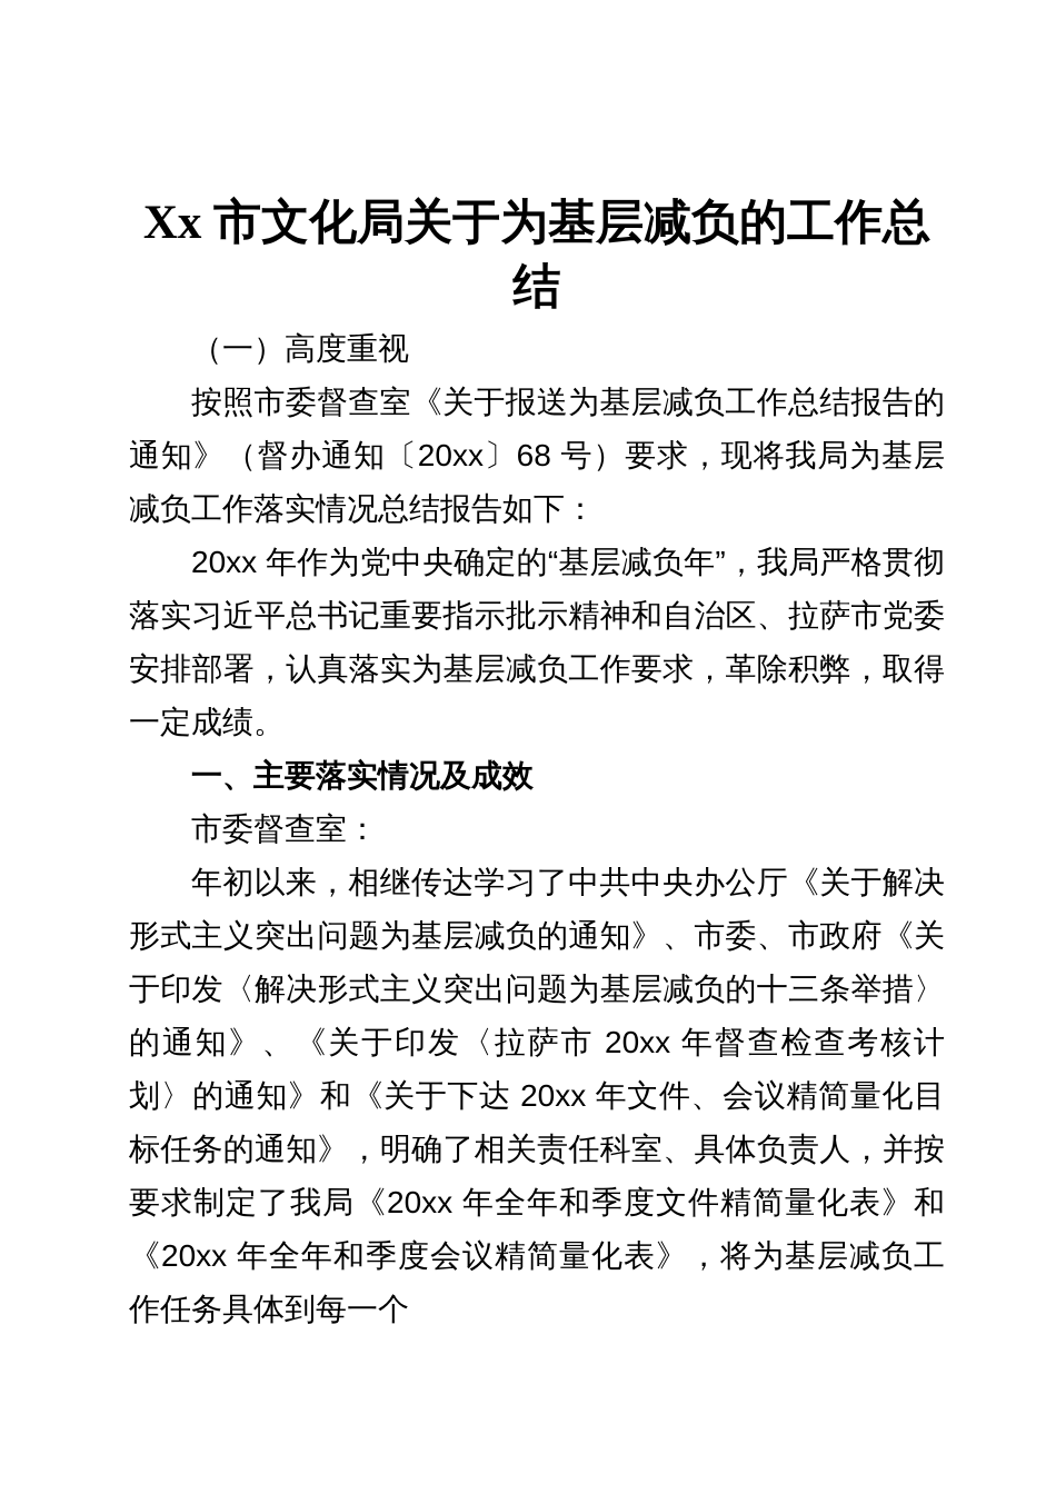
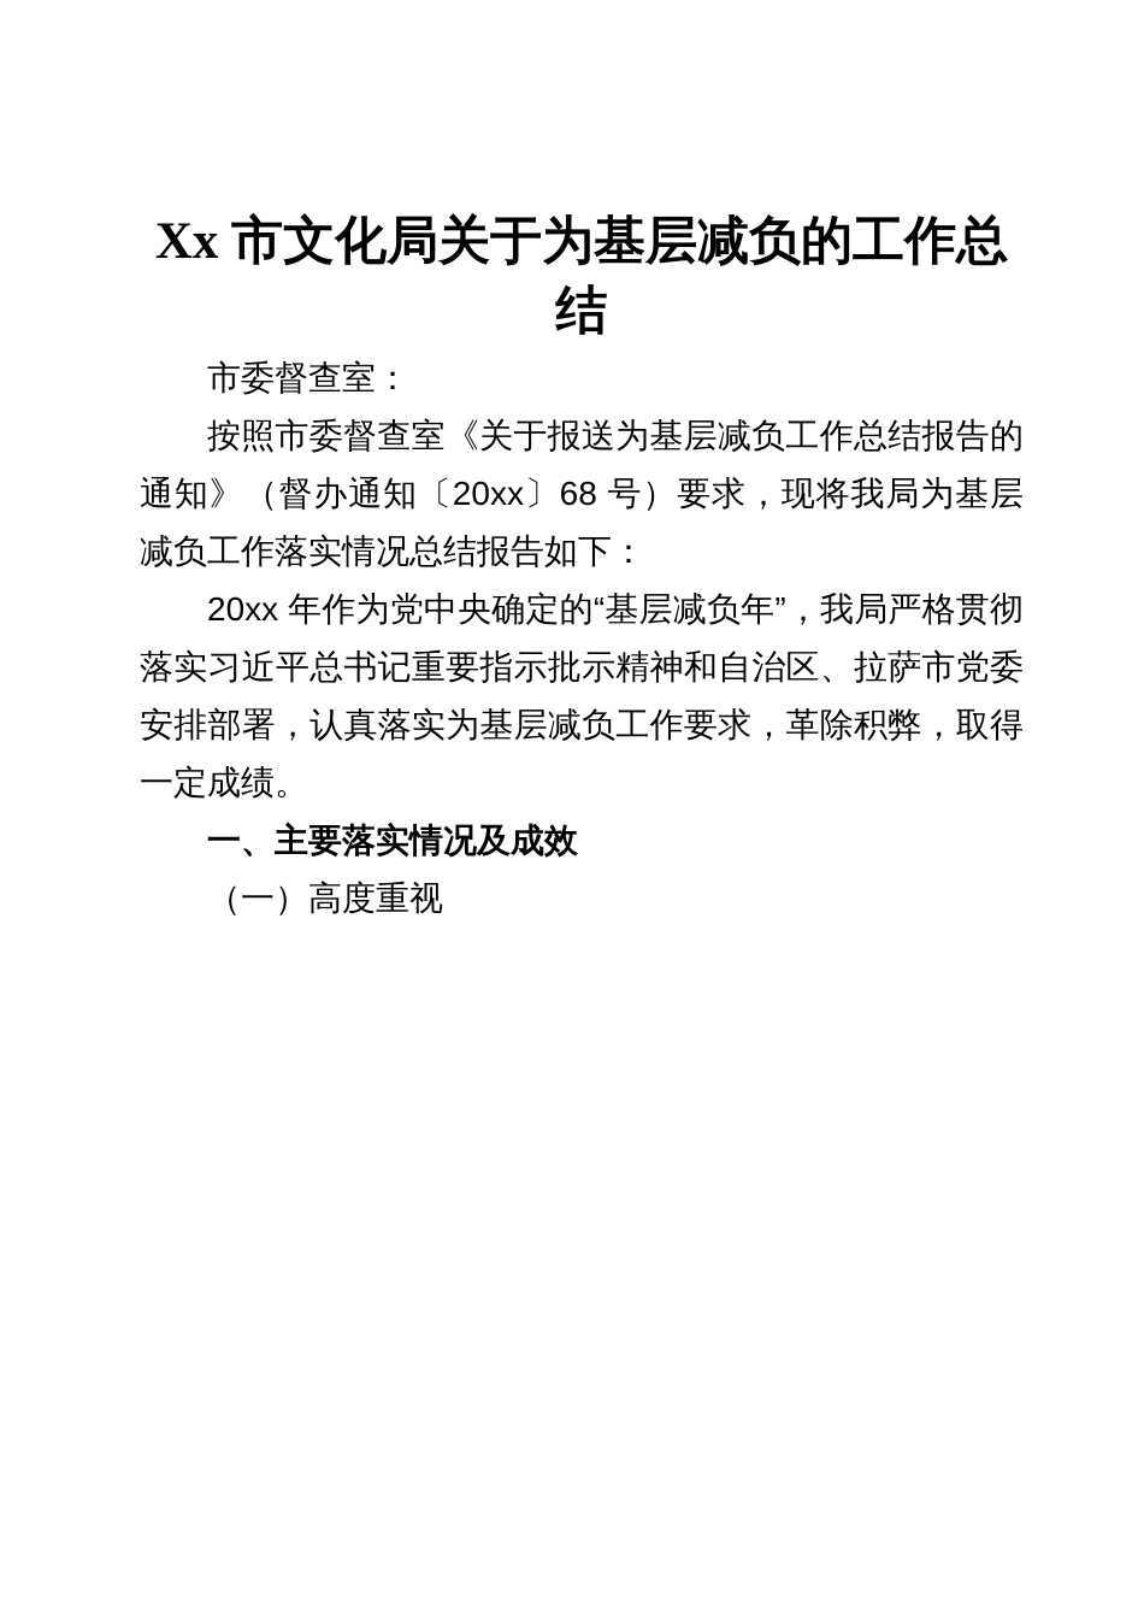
  Xx 市文化局关于为基层减负的工作总结
- （一）高度重视
+ 市委督查室：
  按照市委督查室《关于报送为基层减负工作总结报告的通知》（督办通知〔20xx〕68 号）要求，现将我局为基层减负工作落实情况总结报告如下：
  20xx 年作为党中央确定的“基层减负年”，我局严格贯彻落实习近平总书记重要指示批示精神和自治区、拉萨市党委安排部署，认真落实为基层减负工作要求，革除积弊，取得一定成绩。
  一、主要落实情况及成效
- 市委督查室：
+ （一）高度重视
- 年初以来，相继传达学习了中共中央办公厅《关于解决形式主义突出问题为基层减负的通知》、市委、市政府《关于印发〈解决形式主义突出问题为基层减负的十三条举措〉的通知》、《关于印发〈拉萨市 20xx 年督查检查考核计划〉的通知》和《关于下达 20xx 年文件、会议精简量化目标任务的通知》，明确了相关责任科室、具体负责人，并按要求制定了我局《20xx 年全年和季度文件精简量化表》和《20xx 年全年和季度会议精简量化表》，将为基层减负工作任务具体到每一个
